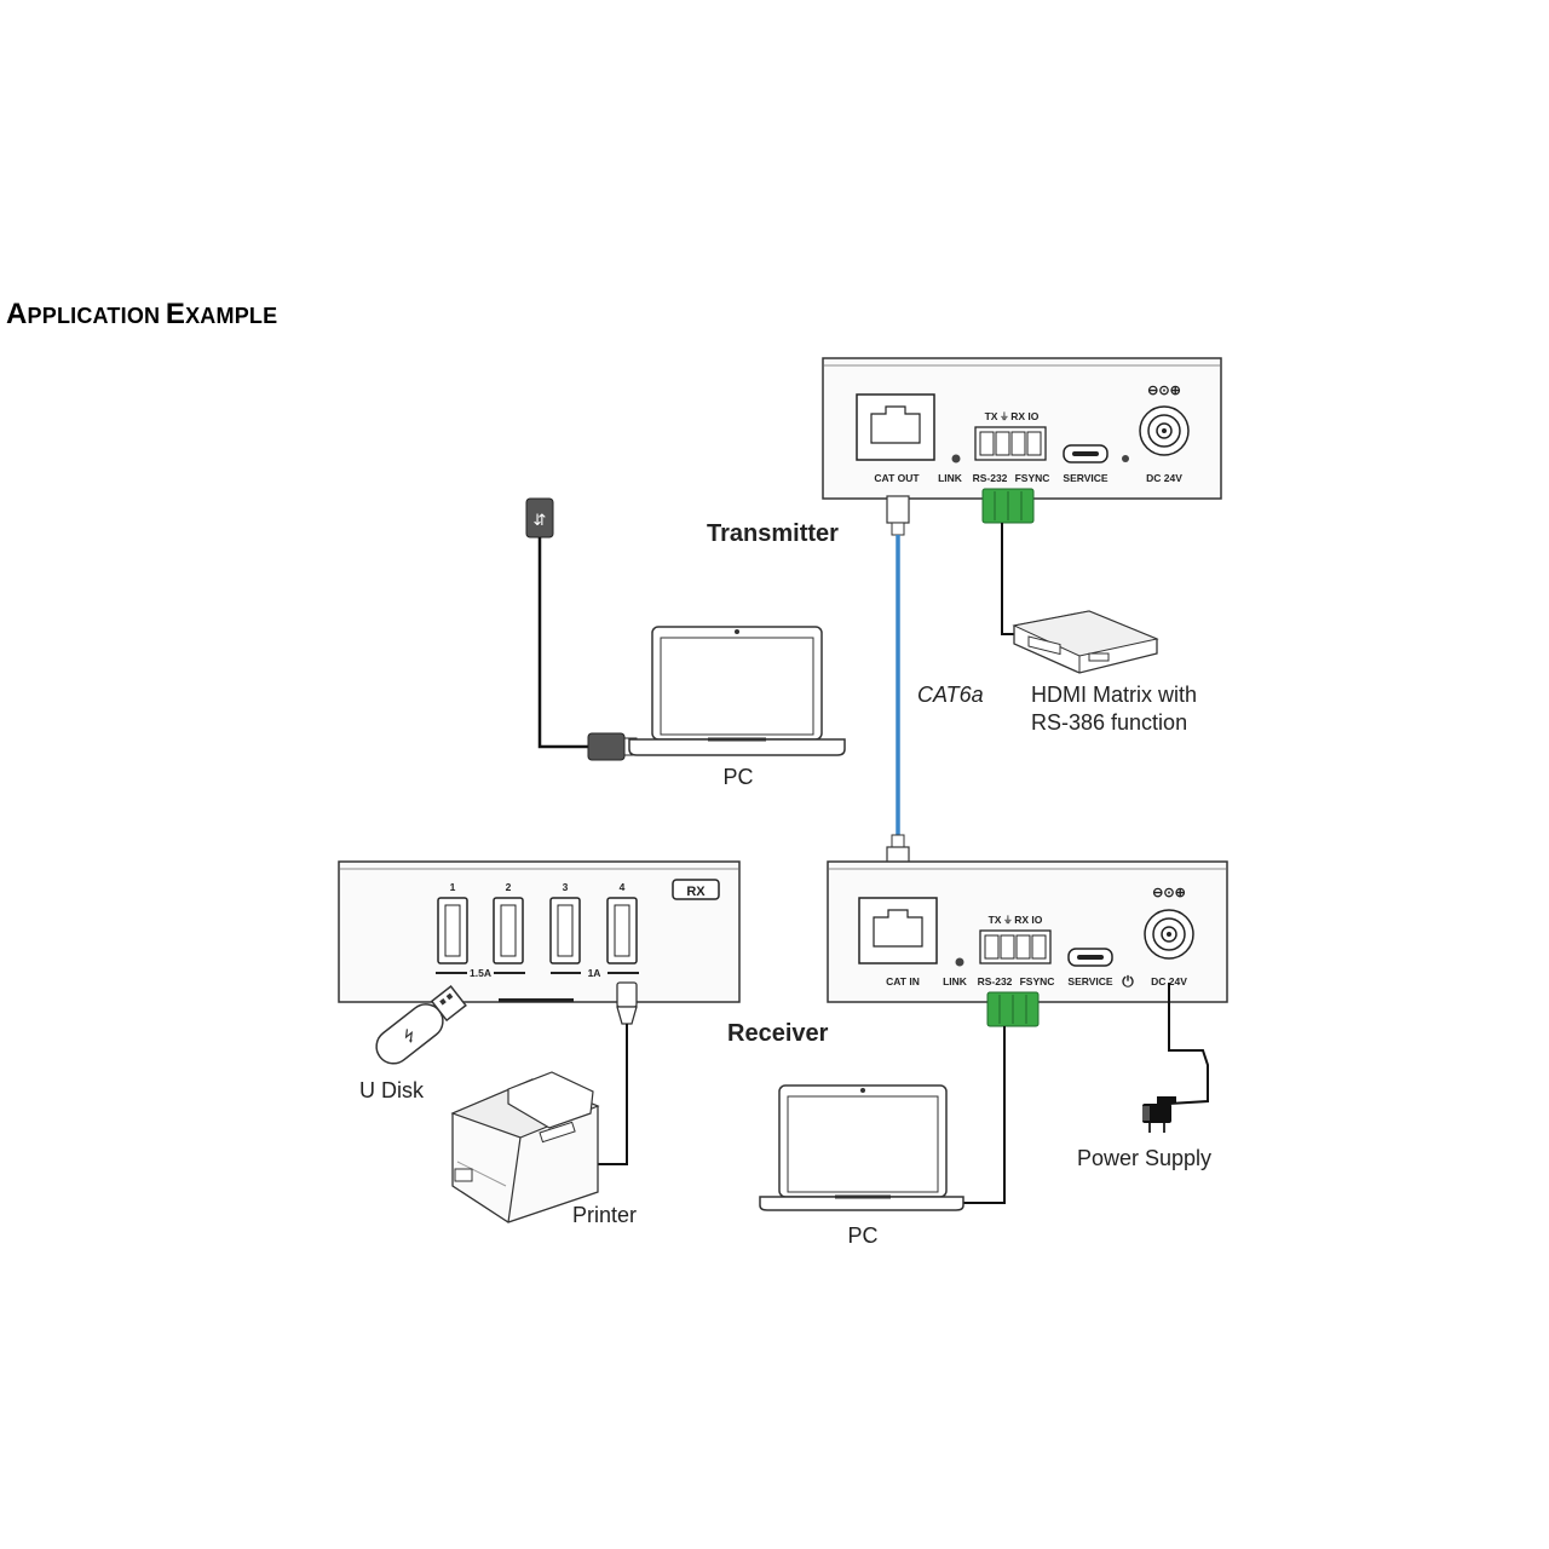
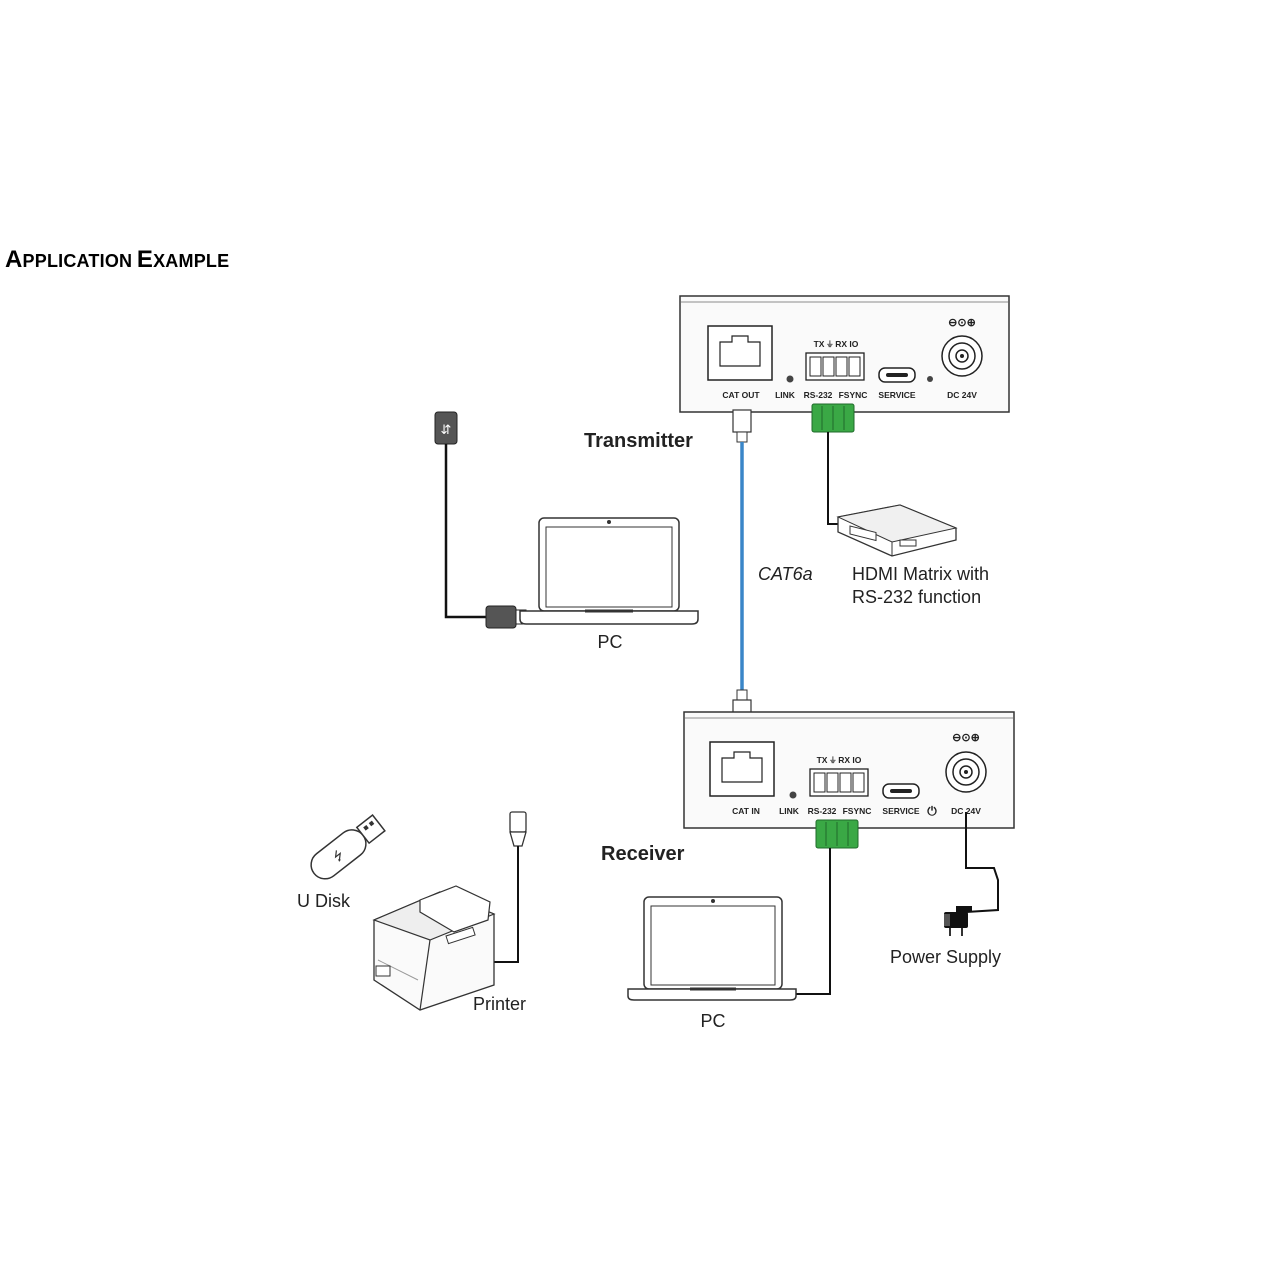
  APPLICATION EXAMPLE
  ⇵
  PC
  TX ⏚ RX IO
  ⊖⊙⊕
  CAT OUT
  LINK
  RS-232
  FSYNC
  SERVICE
  DC 24V
  HDMI Matrix with
- RS-386 function
+ RS-232 function
  Transmitter
  CAT6a
- RX
- 1
- 2
- 3
- 4
- 1.5A
- 1A
  U Disk
  Printer
  TX ⏚ RX IO
  ⏻
  ⊖⊙⊕
  CAT IN
  LINK
  RS-232
  FSYNC
  SERVICE
  DC 24V
  Receiver
  PC
  Power Supply
